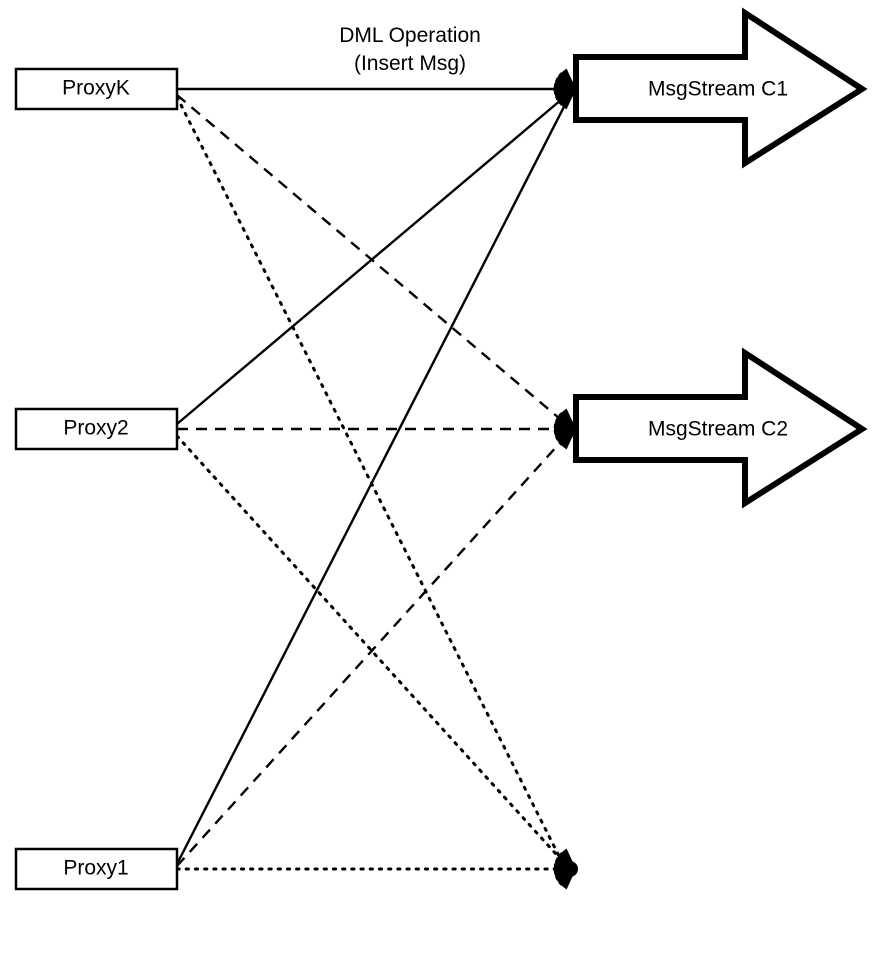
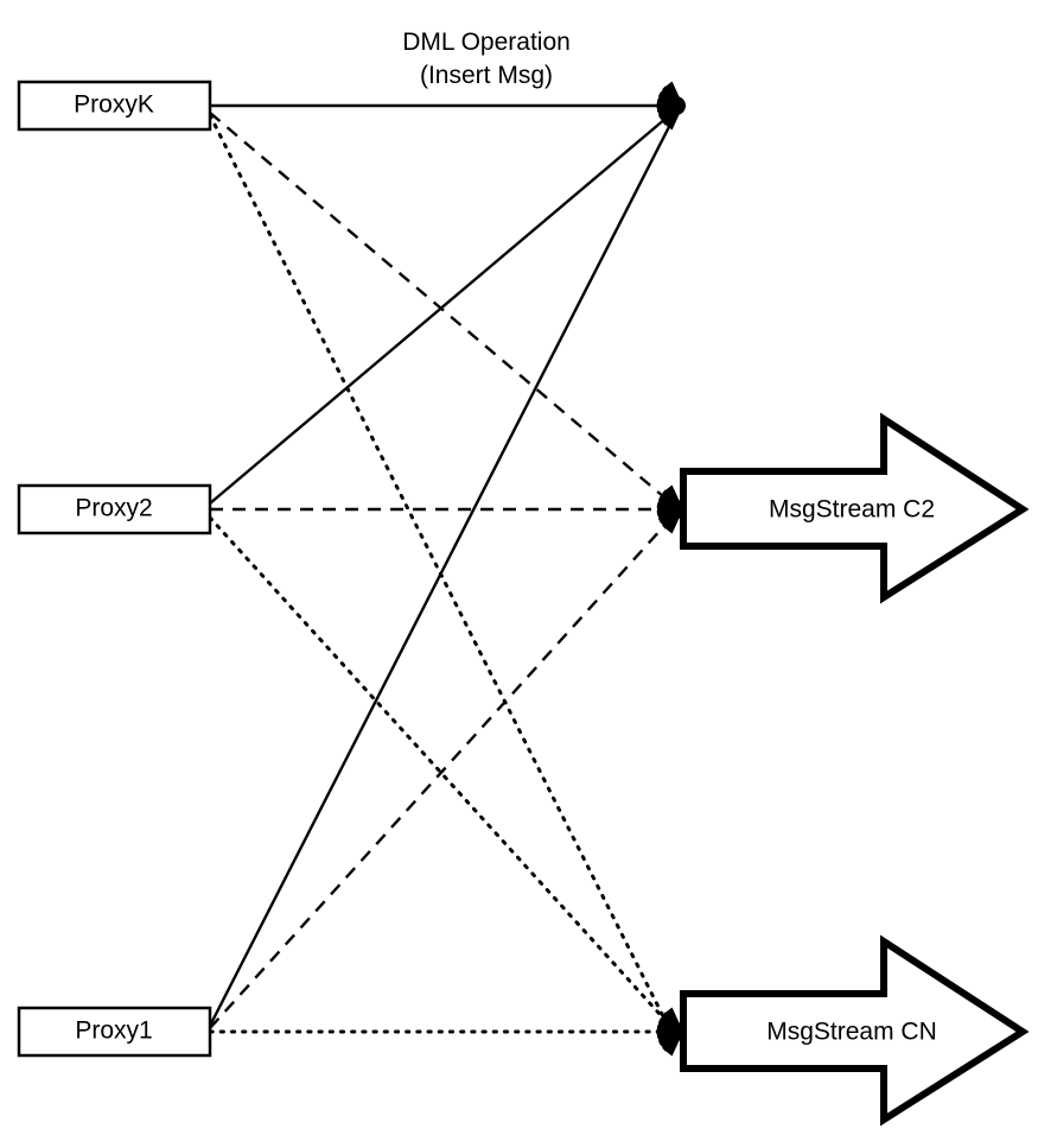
  ProxyK
  Proxy2
  Proxy1
- MsgStream C1
  MsgStream C2
+ MsgStream CN
  DML Operation
  (Insert Msg)
